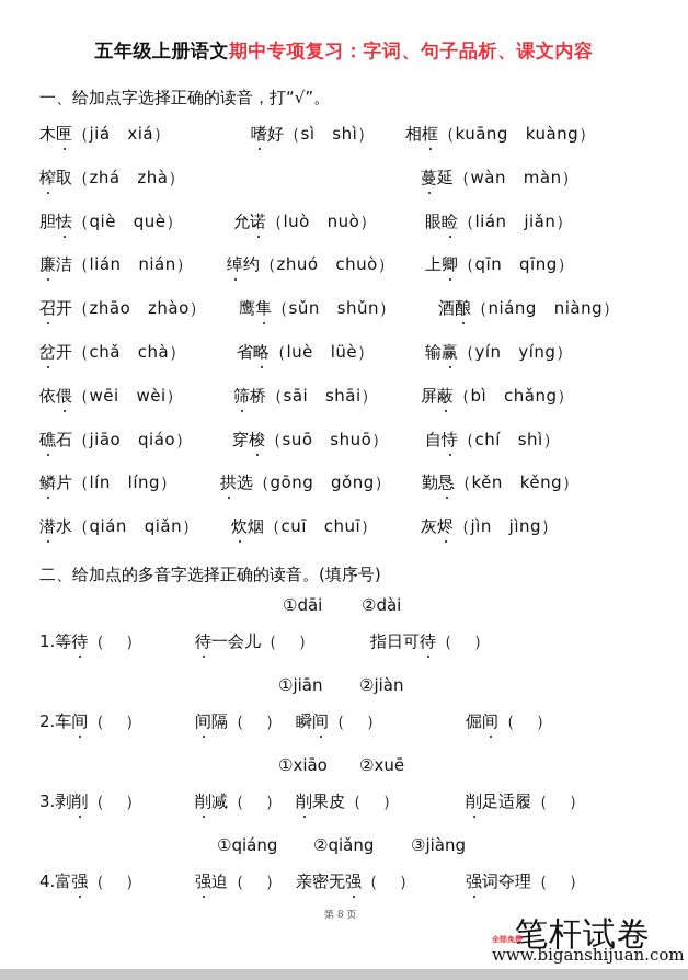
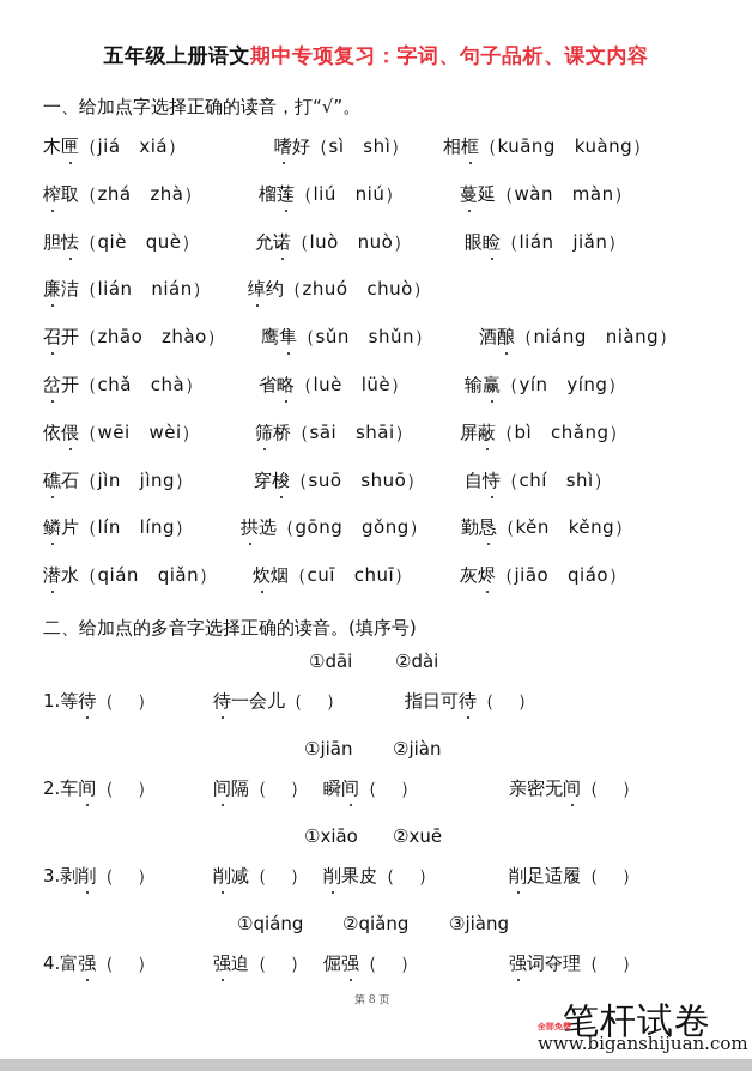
  五年级上册语文期中专项复习：字词、句子品析、课文内容
  一、给加点字选择正确的读音，打“√”。
  木匣（jiá xiá）
  嗜好（sì shì）
  相框（kuāng kuàng）
  榨取（zhá zhà）
+ 榴莲（liú niú）
  蔓延（wàn màn）
  胆怯（qiè què）
  允诺（luò nuò）
  眼睑（lián jiǎn）
  廉洁（lián nián）
  绰约（zhuó chuò）
- 上卿（qīn qīng）
  召开（zhāo zhào）
  鹰隼（sǔn shǔn）
  酒酿（niáng niàng）
  岔开（chǎ chà）
  省略（luè lüè）
  输赢（yín yíng）
  依偎（wēi wèi）
  筛桥（sāi shāi）
  屏蔽（bì chǎng）
- 礁石（jiāo qiáo）
+ 礁石（jìn jìng）
  穿梭（suō shuō）
  自恃（chí shì）
  鳞片（lín líng）
  拱选（gōng gǒng）
  勤恳（kěn kěng）
  潜水（qián qiǎn）
  炊烟（cuī chuī）
- 灰烬（jìn jìng）
+ 灰烬（jiāo qiáo）
  二、给加点的多音字选择正确的读音。(填序号)
  ①dāi
  ②dài
  1.等待（ ）
  待一会儿（ ）
  指日可待（ ）
  ①jiān
  ②jiàn
  2.车间（ ）
  间隔（ ）
  瞬间（ ）
- 倔间（ ）
+ 亲密无间（ ）
  ①xiāo
  ②xuē
  3.剥削（ ）
  削减（ ）
  削果皮（ ）
  削足适履（ ）
  ①qiáng
  ②qiǎng
  ③jiàng
  4.富强（ ）
  强迫（ ）
- 亲密无强（ ）
+ 倔强（ ）
  强词夺理（ ）
  第 8 页
  笔杆试卷
  全部免费
  www.biganshijuan.com
